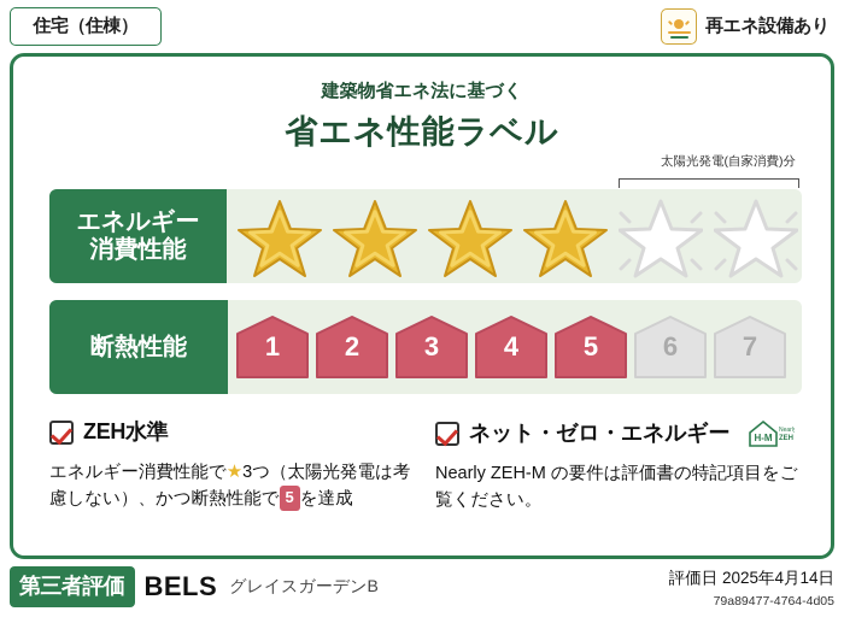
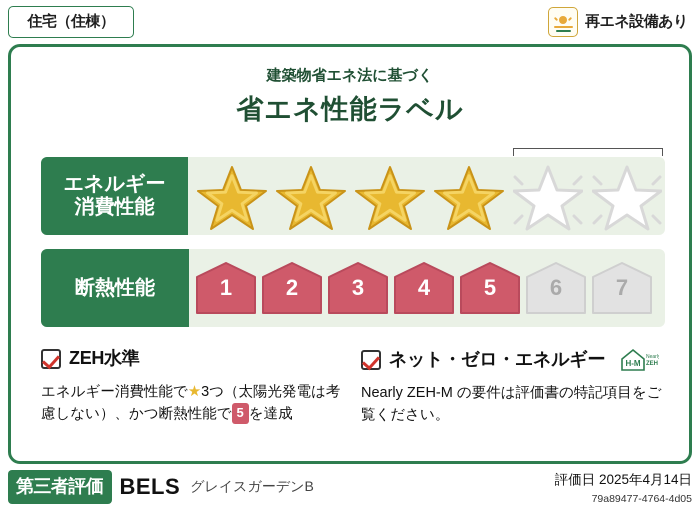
  住宅（住棟）
  再エネ設備あり
  建築物省エネ法に基づく
  省エネ性能ラベル
  エネルギー
  消費性能
- 太陽光発電(自家消費)分
  断熱性能
  1
  2
  3
  4
  5
  6
  7
  ZEH水準
  エネルギー消費性能で★3つ（太陽光発電は考慮しない）、かつ断熱性能で 5 を達成
  ネット・ゼロ・エネルギー
  H-M
  Nearly ZEH-M の要件は評価書の特記項目をご覧ください。
  第三者評価
  BELS
  グレイスガーデンB
  評価日 2025年4月14日
  79a89477-4764-4d05
